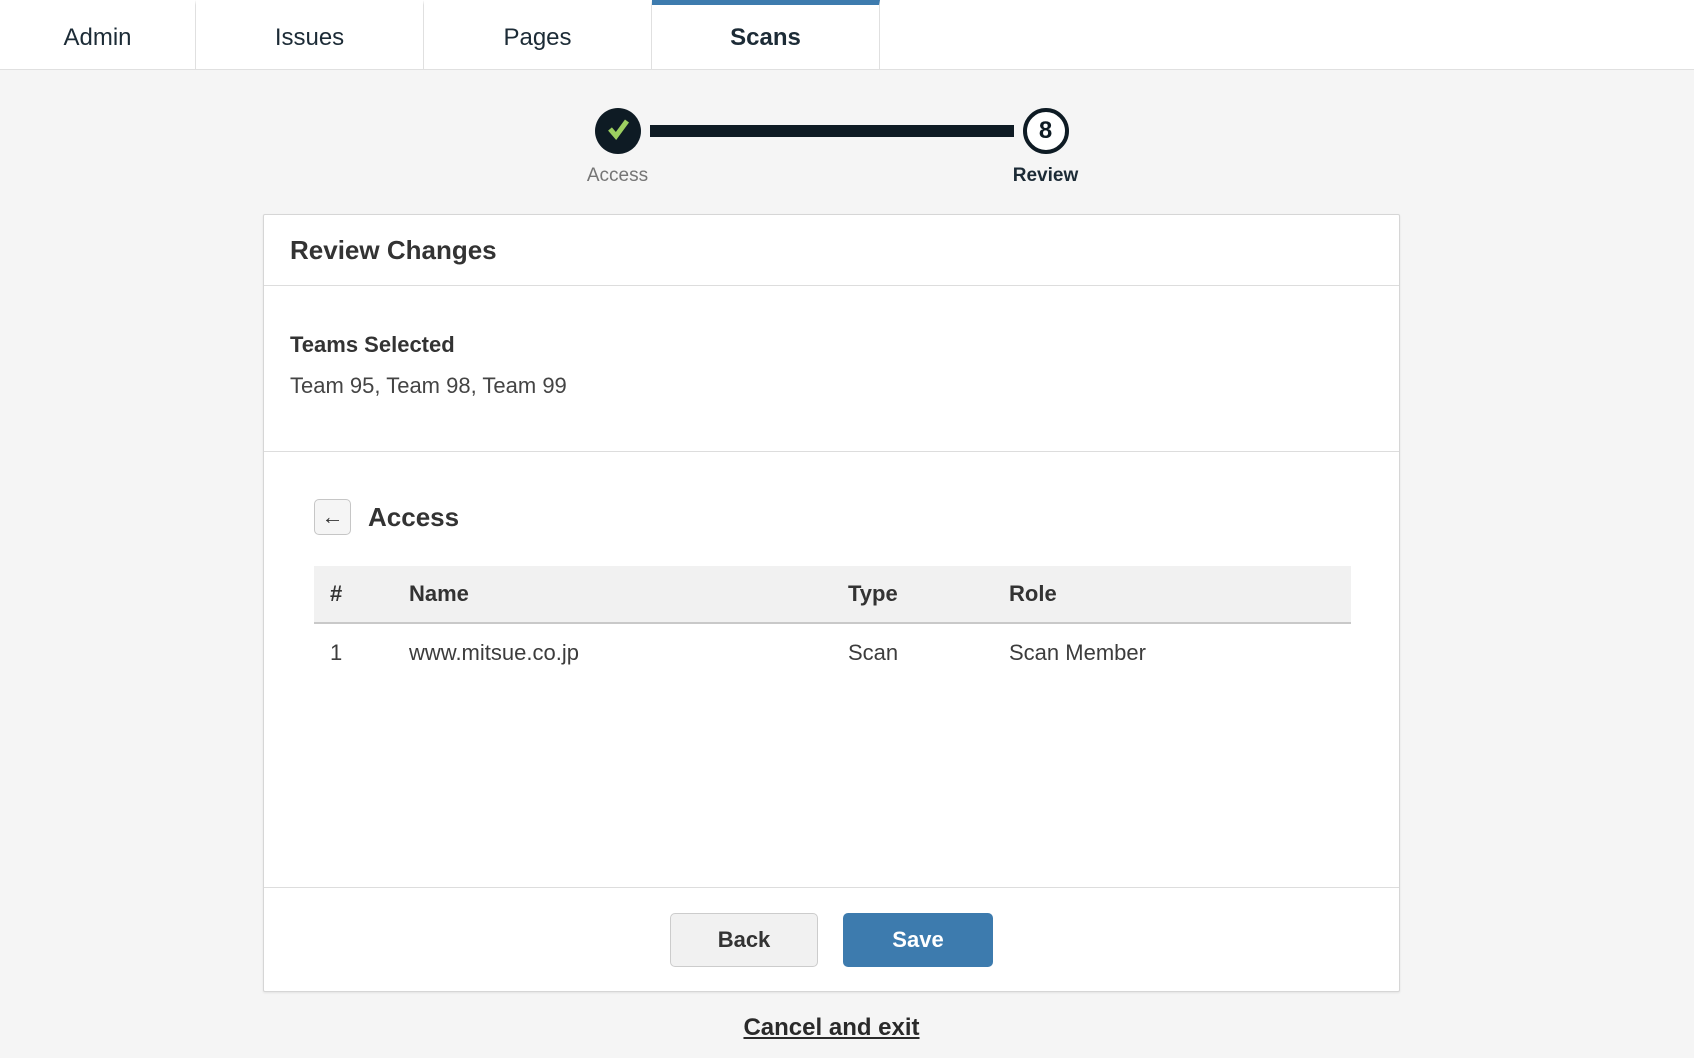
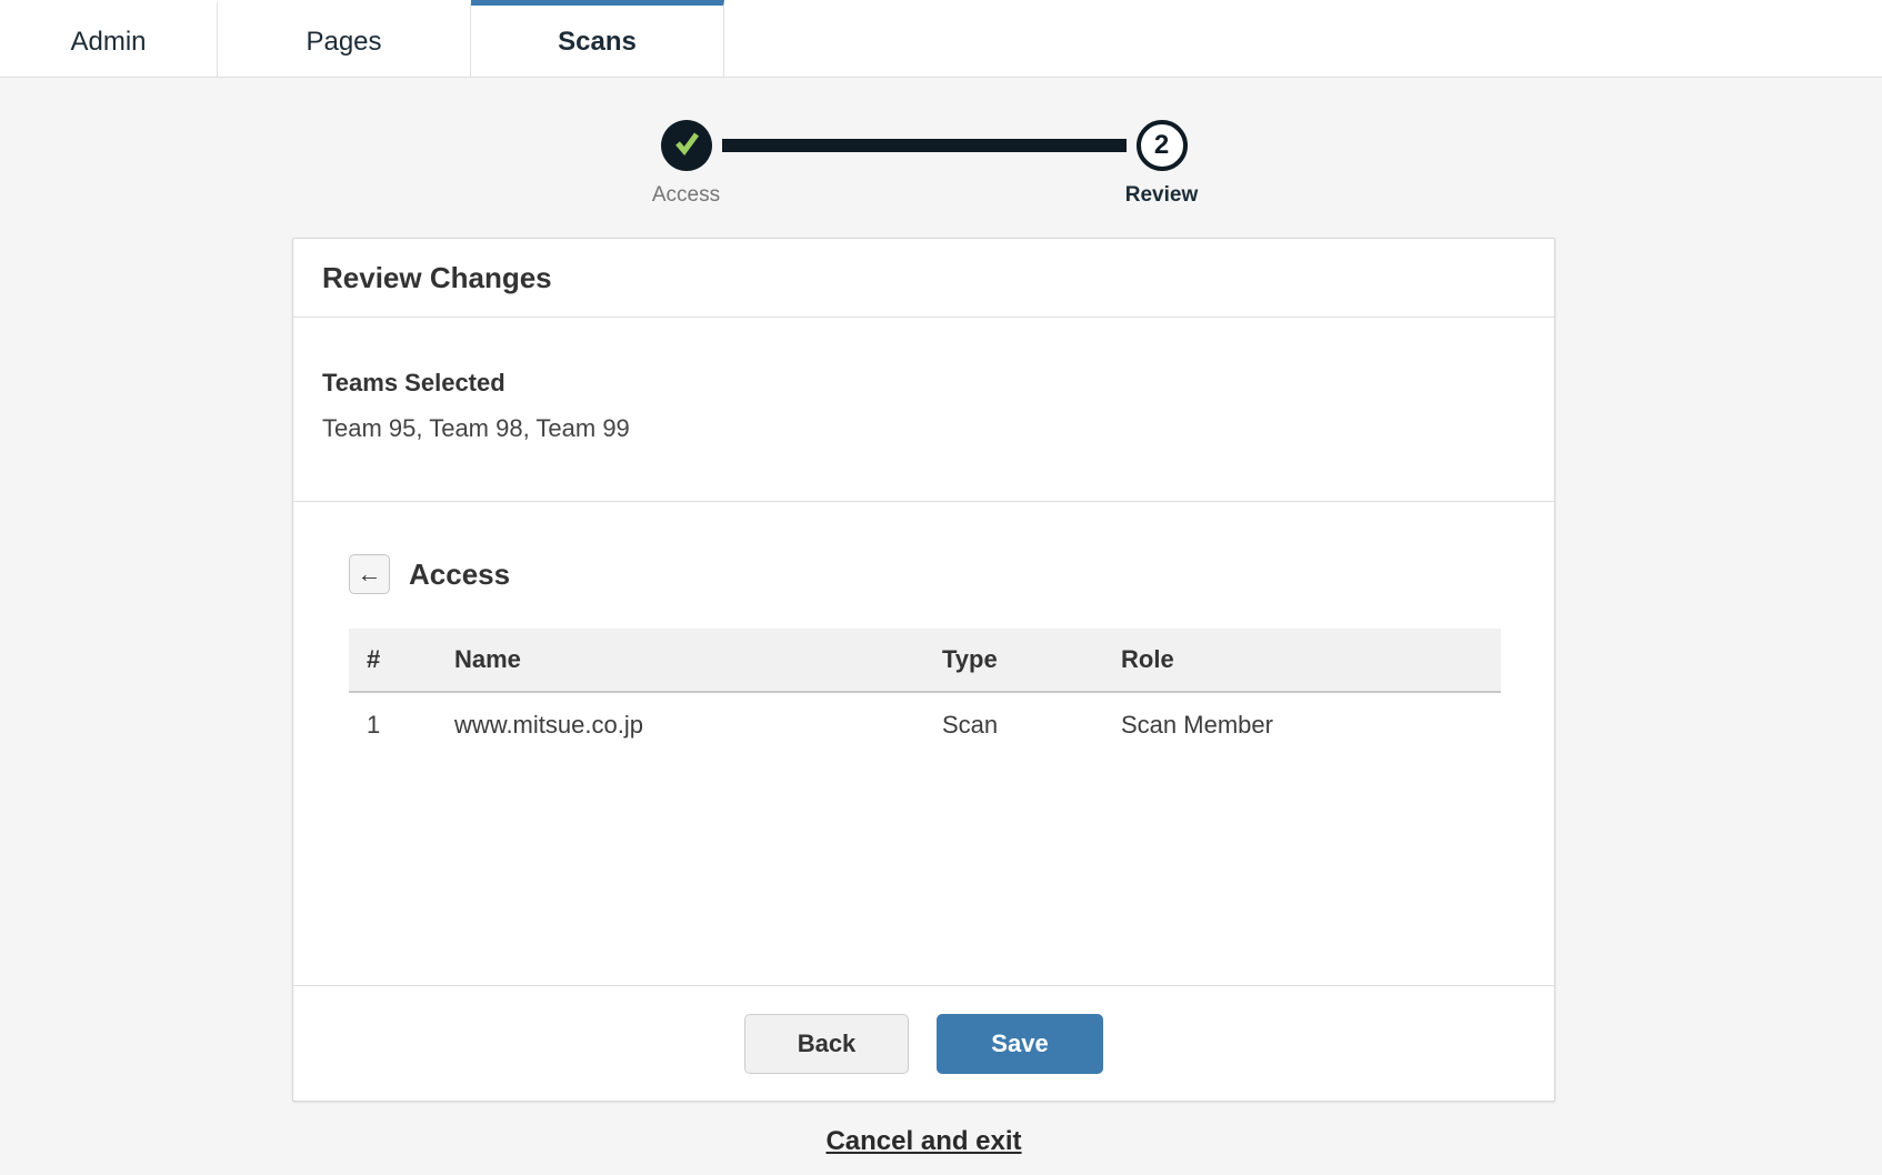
  Admin
- Issues
  Pages
  Scans
  Access
- 8
+ 2
  Review
  Review Changes
  Teams Selected
  Team 95, Team 98, Team 99
  ←
  Access
  #	Name	Type	Role
  1	www.mitsue.co.jp	Scan	Scan Member
  Back
  Save
  Cancel and exit
